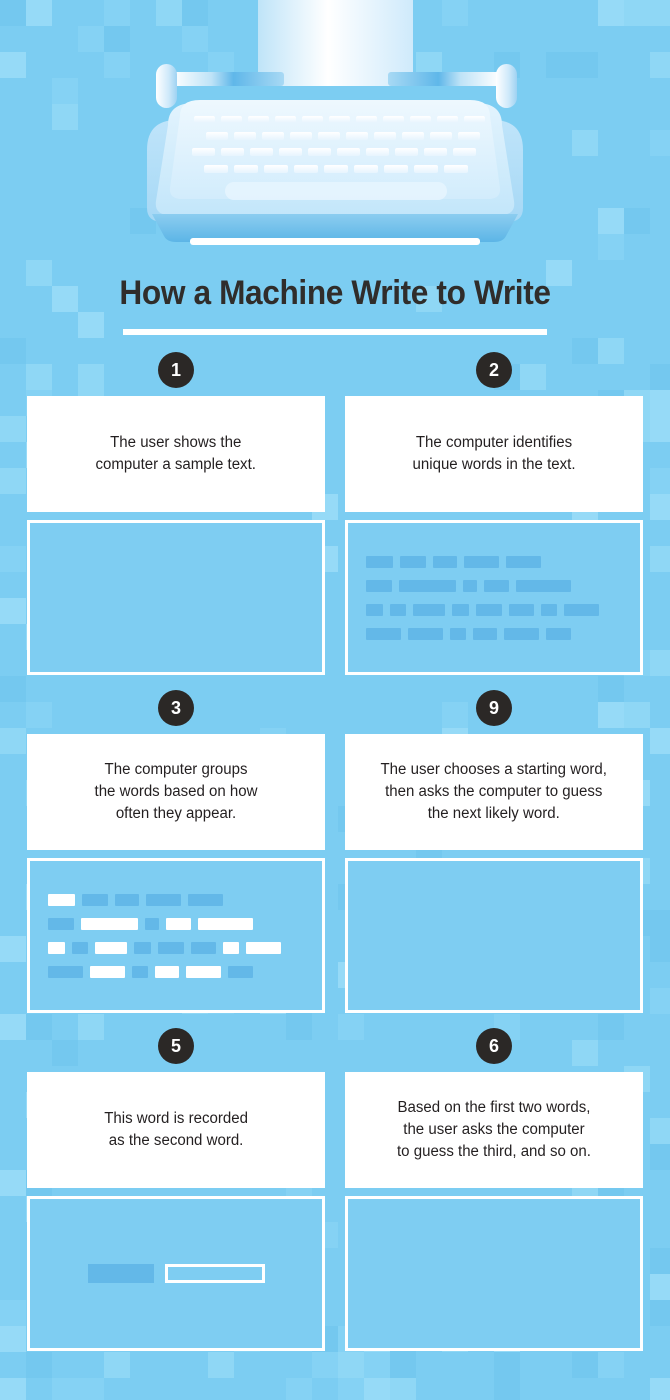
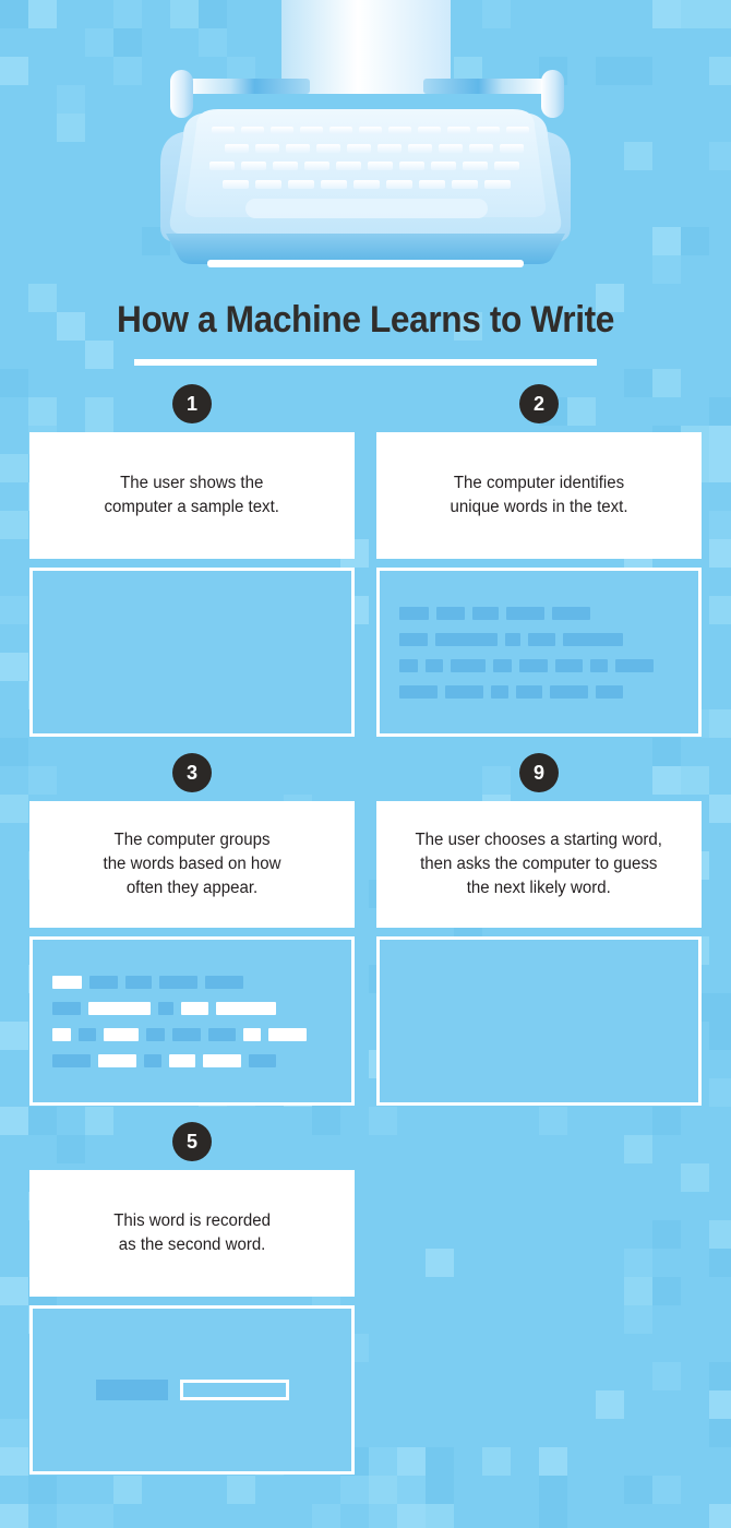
- How a Machine Write to Write
+ How a Machine Learns to Write
  1
  The user shows the
  computer a sample text.
  2
  The computer identifies
  unique words in the text.
  3
  The computer groups
  the words based on how
  often they appear.
  9
  The user chooses a starting word,
  then asks the computer to guess
  the next likely word.
  5
  This word is recorded
  as the second word.
- 6
- Based on the first two words,
- the user asks the computer
- to guess the third, and so on.
